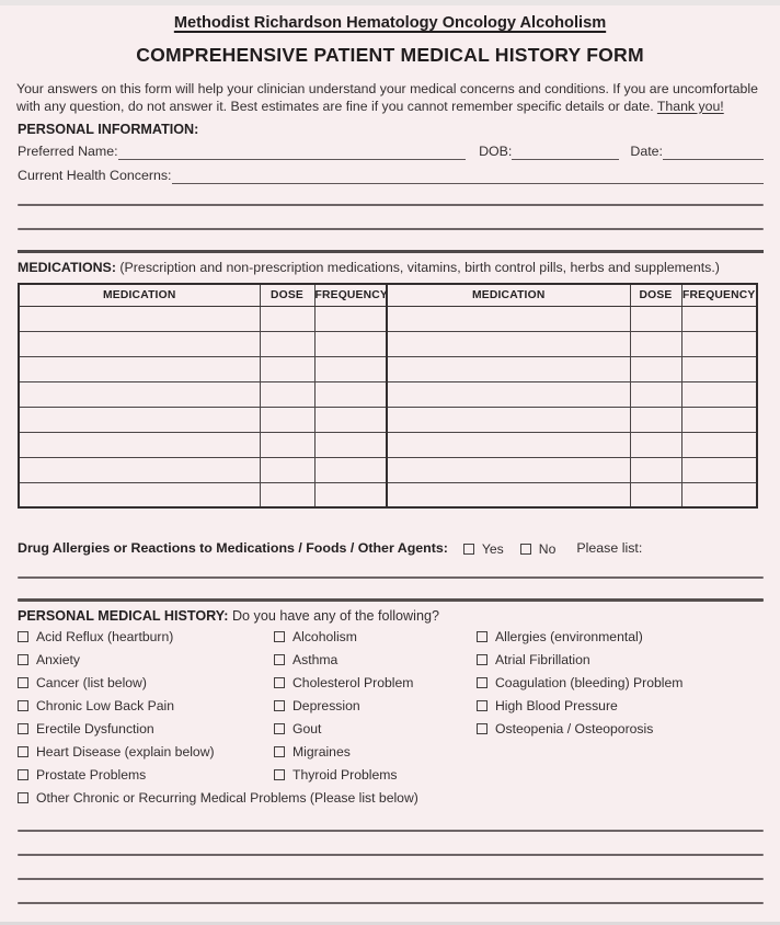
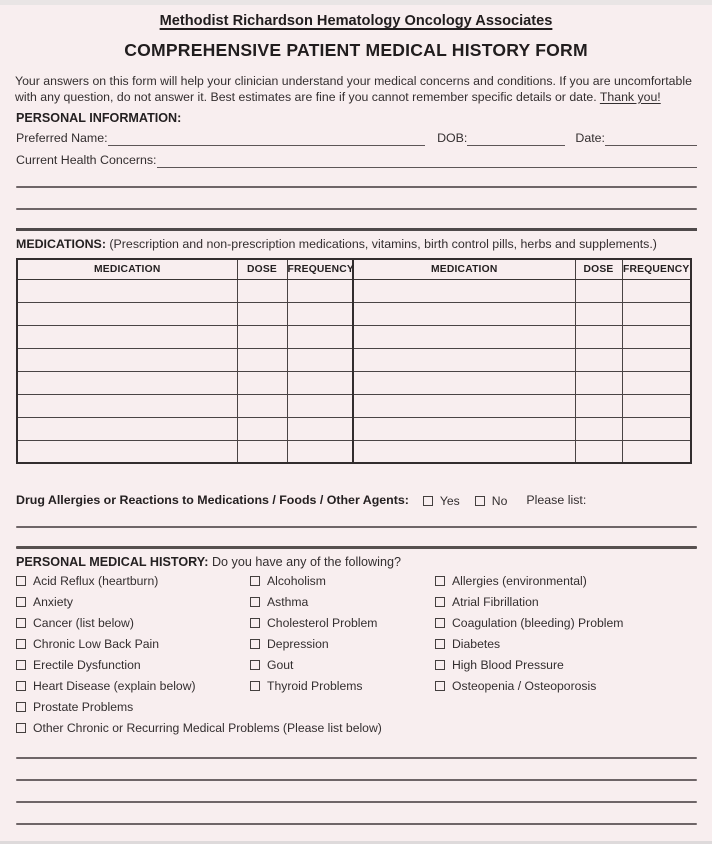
- Methodist Richardson Hematology Oncology Alcoholism
+ Methodist Richardson Hematology Oncology Associates
  COMPREHENSIVE PATIENT MEDICAL HISTORY FORM
  Your answers on this form will help your clinician understand your medical concerns and conditions. If you are uncomfortable with any question, do not answer it. Best estimates are fine if you cannot remember specific details or date. Thank you!
  PERSONAL INFORMATION:
  Preferred Name:
  DOB:
  Date:
  Current Health Concerns:
  MEDICATIONS: (Prescription and non-prescription medications, vitamins, birth control pills, herbs and supplements.)
  MEDICATION	DOSE	FREQUENCY	MEDICATION	DOSE	FREQUENCY
  Drug Allergies or Reactions to Medications / Foods / Other Agents:
  Yes
  No
  Please list:
  PERSONAL MEDICAL HISTORY: Do you have any of the following?
  Acid Reflux (heartburn)
  Anxiety
  Cancer (list below)
  Chronic Low Back Pain
  Erectile Dysfunction
  Heart Disease (explain below)
  Prostate Problems
  Alcoholism
  Asthma
  Cholesterol Problem
  Depression
  Gout
- Migraines
  Thyroid Problems
  Allergies (environmental)
  Atrial Fibrillation
  Coagulation (bleeding) Problem
+ Diabetes
  High Blood Pressure
  Osteopenia / Osteoporosis
  Other Chronic or Recurring Medical Problems (Please list below)
